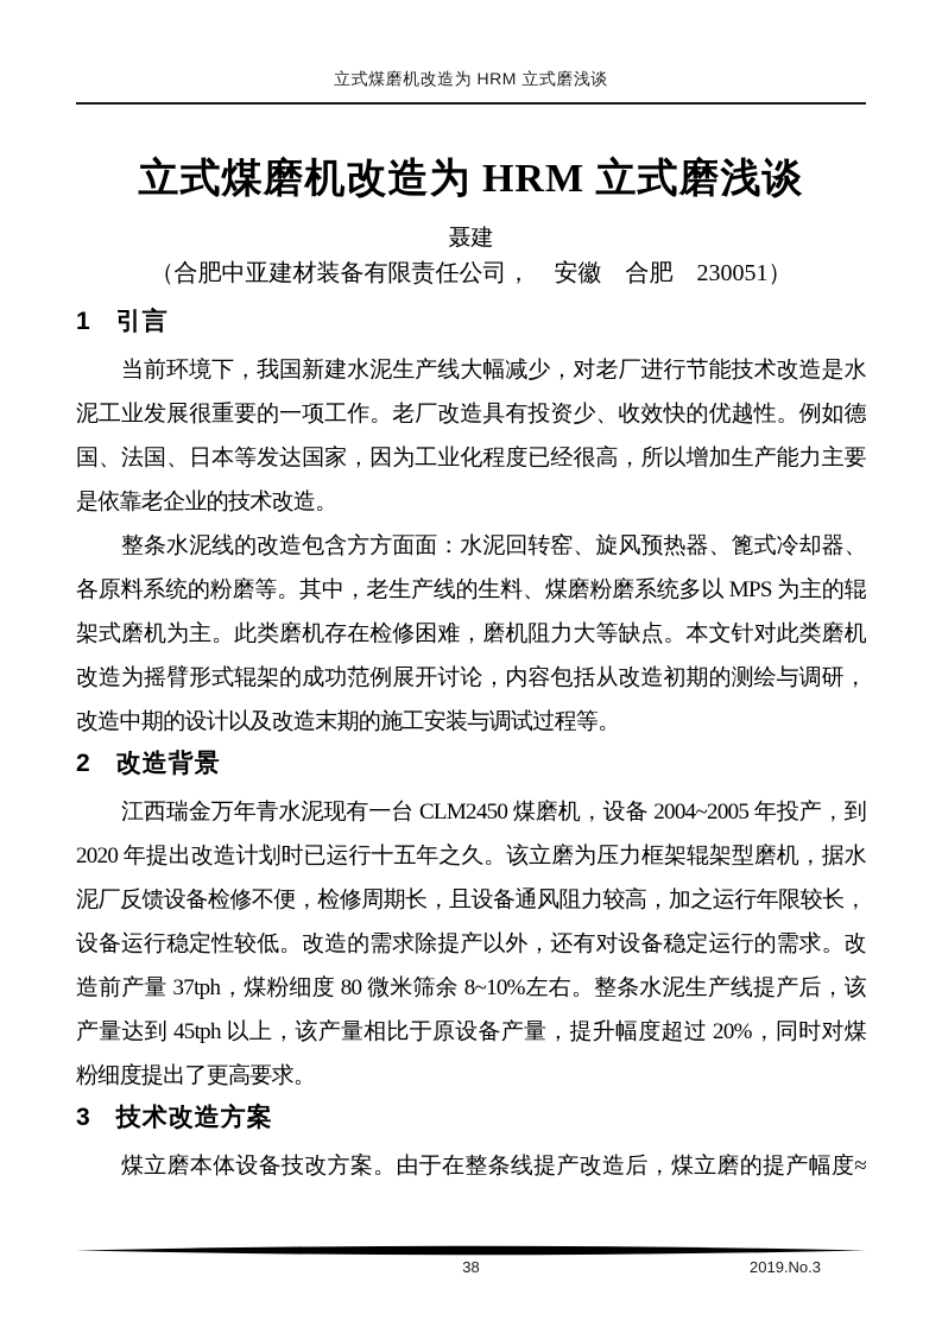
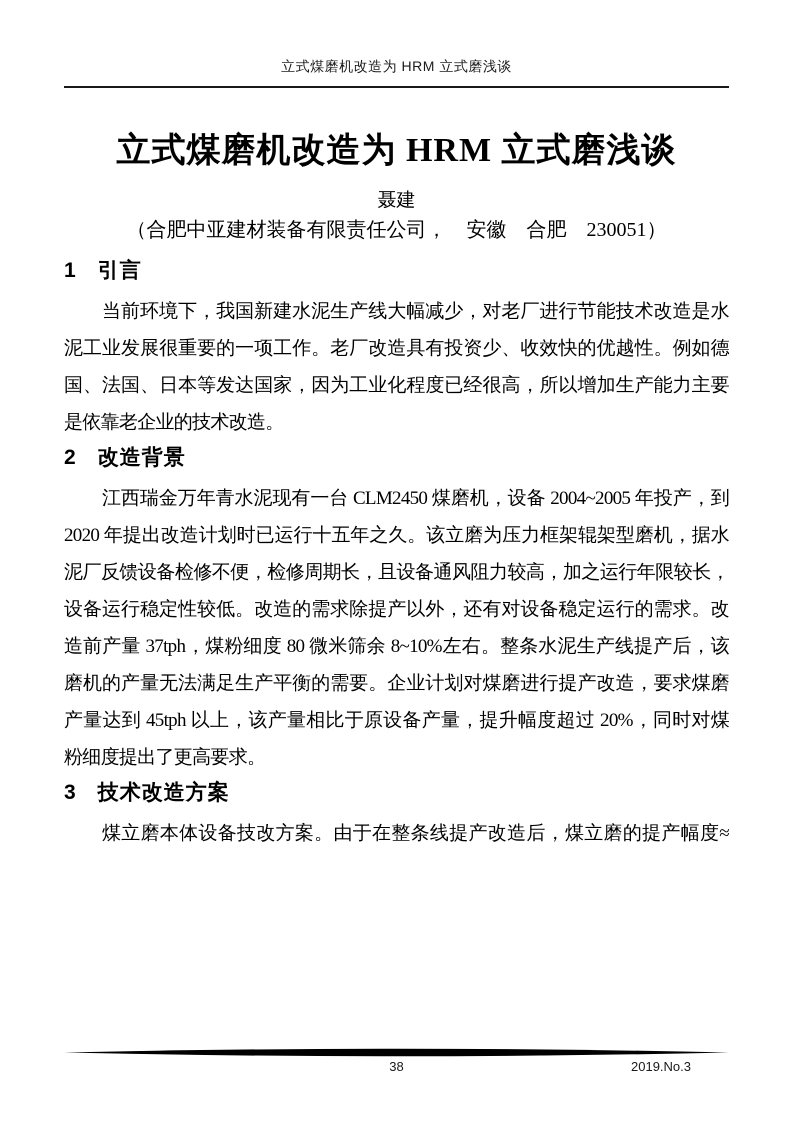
  立式煤磨机改造为 HRM 立式磨浅谈
  立式煤磨机改造为 HRM 立式磨浅谈
  聂建
  （合肥中亚建材装备有限责任公司， 安徽 合肥 230051）
  1 引言
  当前环境下，我国新建水泥生产线大幅减少，对老厂进行节能技术改造是水
  泥工业发展很重要的一项工作。老厂改造具有投资少、收效快的优越性。例如德
  国、法国、日本等发达国家，因为工业化程度已经很高，所以增加生产能力主要
  是依靠老企业的技术改造。
- 整条水泥线的改造包含方方面面：水泥回转窑、旋风预热器、篦式冷却器、
- 各原料系统的粉磨等。其中，老生产线的生料、煤磨粉磨系统多以 MPS 为主的辊
- 架式磨机为主。此类磨机存在检修困难，磨机阻力大等缺点。本文针对此类磨机
- 改造为摇臂形式辊架的成功范例展开讨论，内容包括从改造初期的测绘与调研，
- 改造中期的设计以及改造末期的施工安装与调试过程等。
  2 改造背景
  江西瑞金万年青水泥现有一台 CLM2450 煤磨机，设备 2004~2005 年投产，到
  2020 年提出改造计划时已运行十五年之久。该立磨为压力框架辊架型磨机，据水
  泥厂反馈设备检修不便，检修周期长，且设备通风阻力较高，加之运行年限较长，
  设备运行稳定性较低。改造的需求除提产以外，还有对设备稳定运行的需求。改
  造前产量 37tph，煤粉细度 80 微米筛余 8~10%左右。整条水泥生产线提产后，该
+ 磨机的产量无法满足生产平衡的需要。企业计划对煤磨进行提产改造，要求煤磨
  产量达到 45tph 以上，该产量相比于原设备产量，提升幅度超过 20%，同时对煤
  粉细度提出了更高要求。
  3 技术改造方案
  煤立磨本体设备技改方案。由于在整条线提产改造后，煤立磨的提产幅度≈
  38
  2019.No.3
